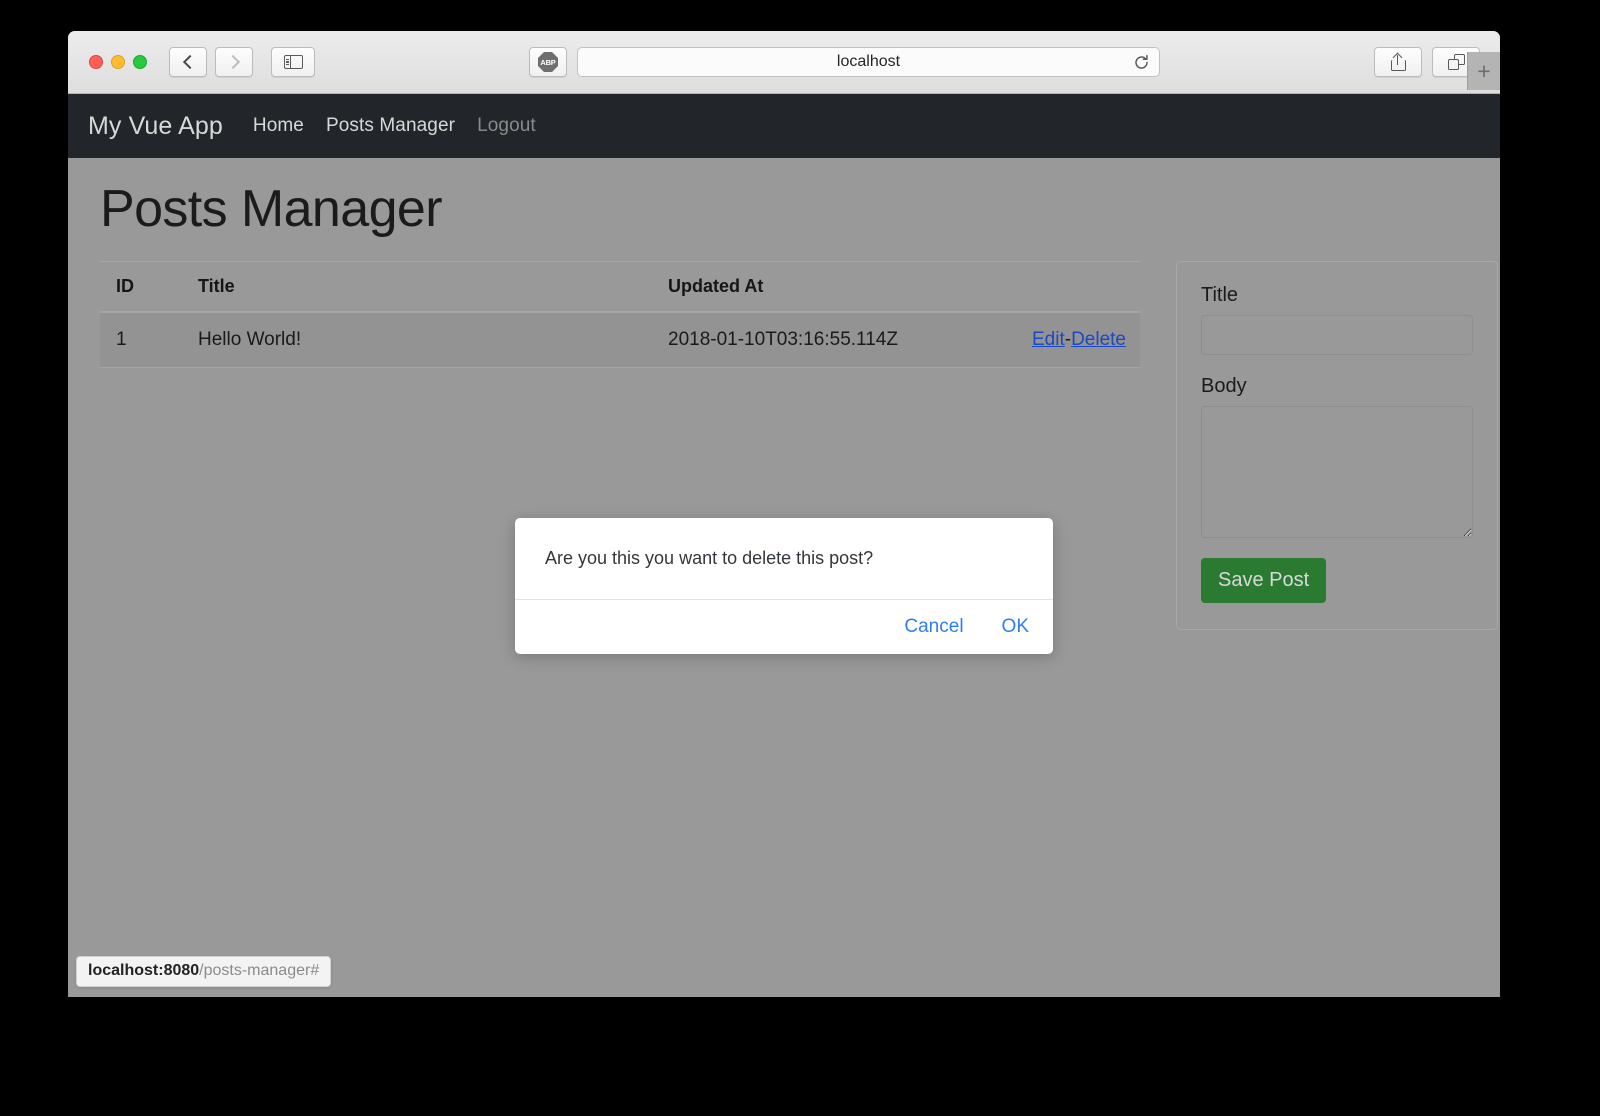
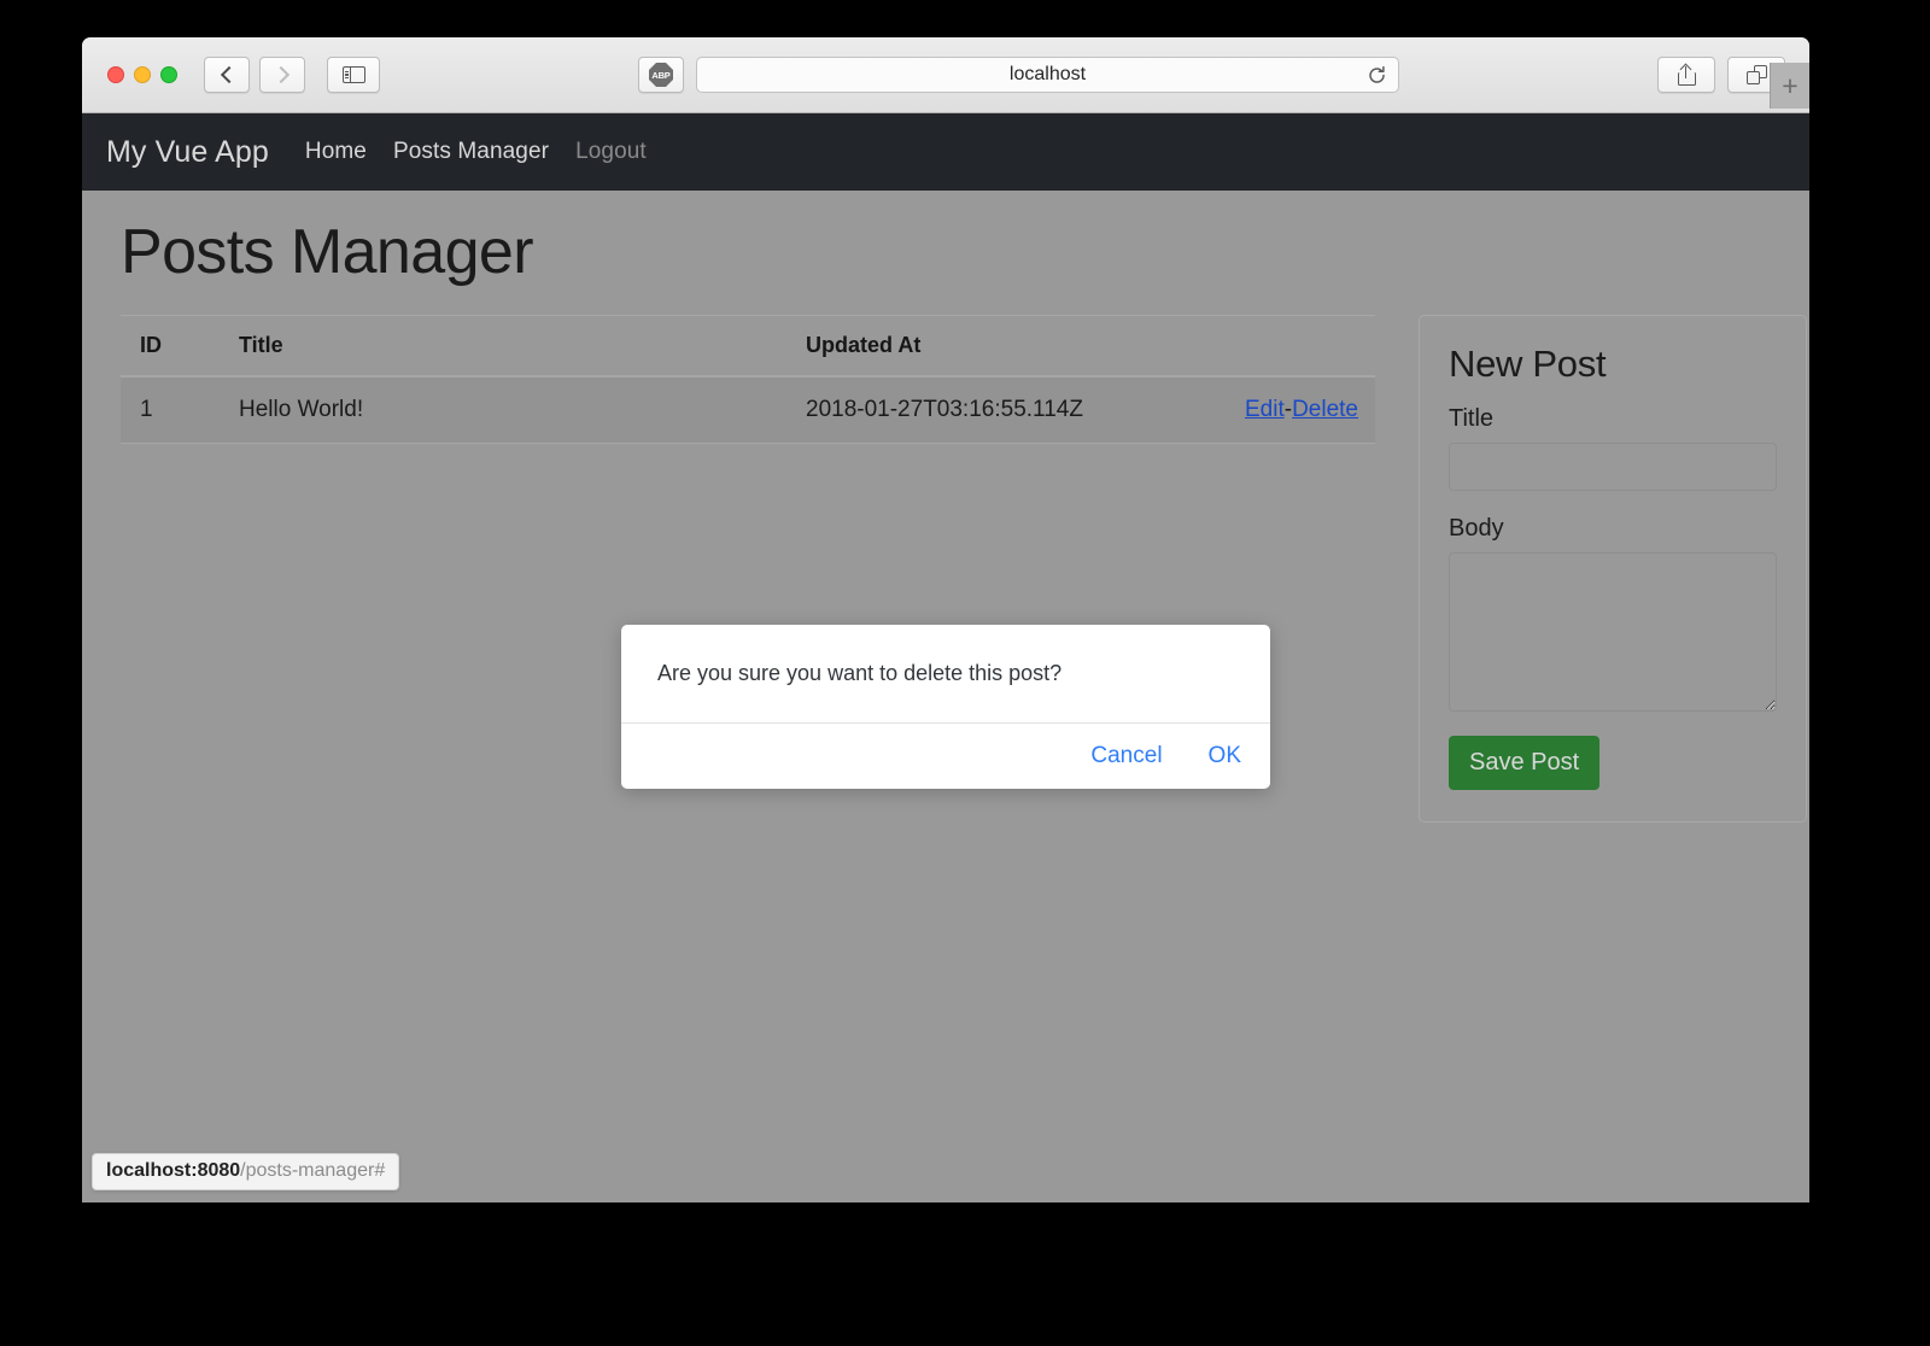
  ABP
  localhost
  My Vue App
  Home
  Posts Manager
  Logout
  Posts Manager
  ID	Title	Updated At
- 1	Hello World!	2018-01-10T03:16:55.114Z	Edit-Delete
+ 1	Hello World!	2018-01-27T03:16:55.114Z	Edit-Delete
+ New Post
  Title
  Body
  Save Post
- Are you this you want to delete this post?
+ Are you sure you want to delete this post?
  Cancel
  OK
  localhost:8080/posts-manager#
  +
